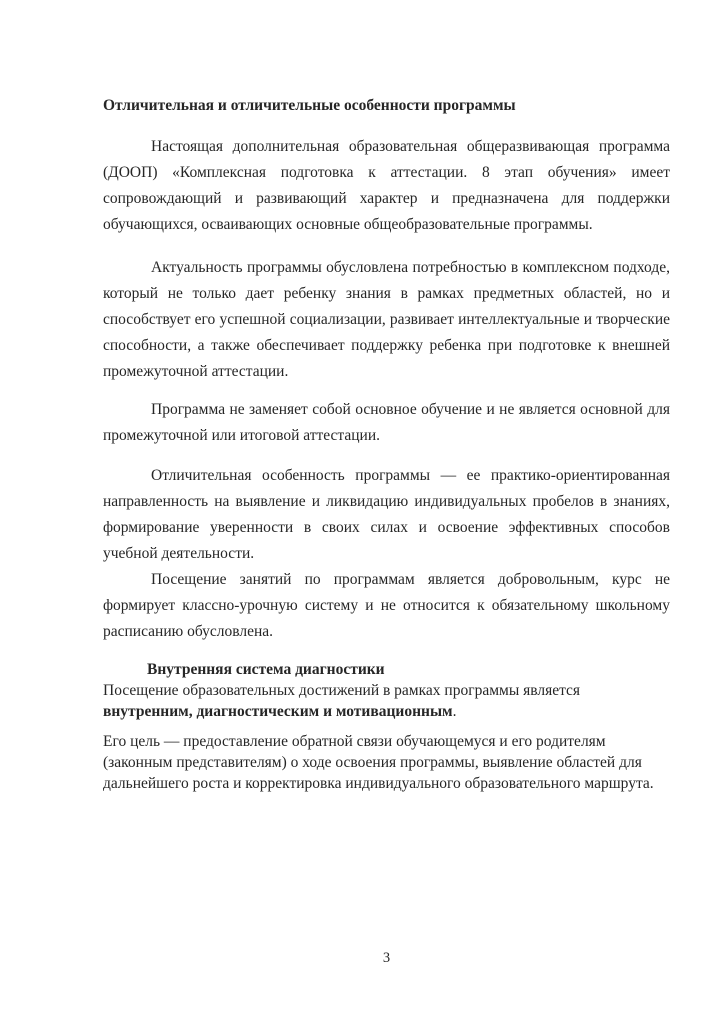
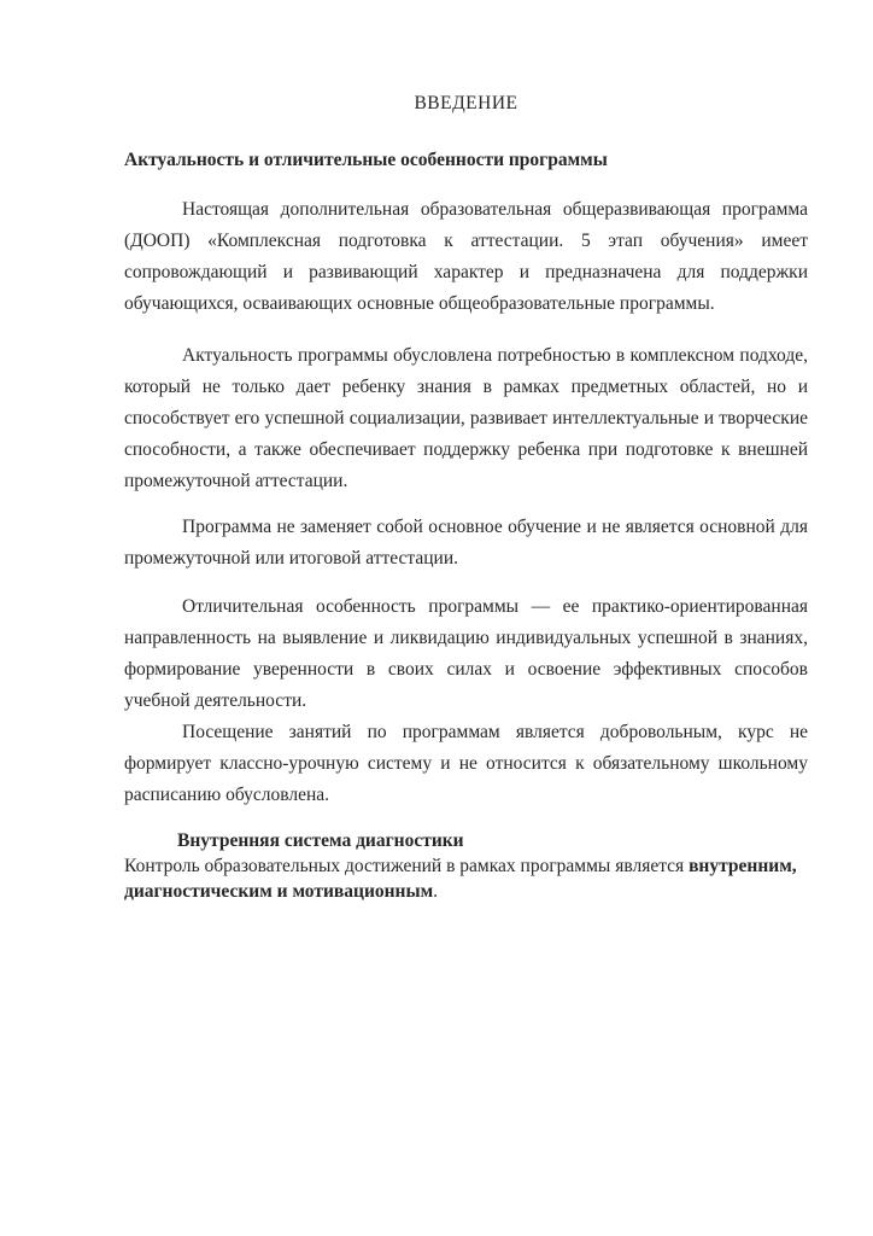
+ ВВЕДЕНИЕ
- Отличительная и отличительные особенности программы
+ Актуальность и отличительные особенности программы
- Настоящая дополнительная образовательная общеразвивающая программа (ДООП) «Комплексная подготовка к аттестации. 8 этап обучения» имеет сопровождающий и развивающий характер и предназначена для поддержки обучающихся, осваивающих основные общеобразовательные программы.
+ Настоящая дополнительная образовательная общеразвивающая программа (ДООП) «Комплексная подготовка к аттестации. 5 этап обучения» имеет сопровождающий и развивающий характер и предназначена для поддержки обучающихся, осваивающих основные общеобразовательные программы.
  Актуальность программы обусловлена потребностью в комплексном подходе, который не только дает ребенку знания в рамках предметных областей, но и способствует его успешной социализации, развивает интеллектуальные и творческие способности, а также обеспечивает поддержку ребенка при подготовке к внешней промежуточной аттестации.
  Программа не заменяет собой основное обучение и не является основной для промежуточной или итоговой аттестации.
- Отличительная особенность программы — ее практико-ориентированная направленность на выявление и ликвидацию индивидуальных пробелов в знаниях, формирование уверенности в своих силах и освоение эффективных способов учебной деятельности.
+ Отличительная особенность программы — ее практико-ориентированная направленность на выявление и ликвидацию индивидуальных успешной в знаниях, формирование уверенности в своих силах и освоение эффективных способов учебной деятельности.
  Посещение занятий по программам является добровольным, курс не формирует классно-урочную систему и не относится к обязательному школьному расписанию обусловлена.
  Внутренняя система диагностики
- Посещение образовательных достижений в рамках программы является внутренним, диагностическим и мотивационным.
+ Контроль образовательных достижений в рамках программы является внутренним, диагностическим и мотивационным.
- Его цель — предоставление обратной связи обучающемуся и его родителям (законным представителям) о ходе освоения программы, выявление областей для дальнейшего роста и корректировка индивидуального образовательного маршрута.
- 3
